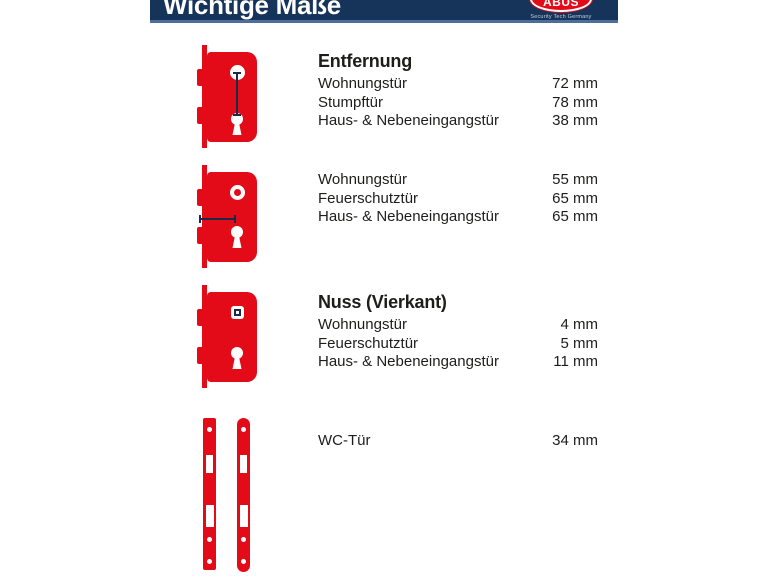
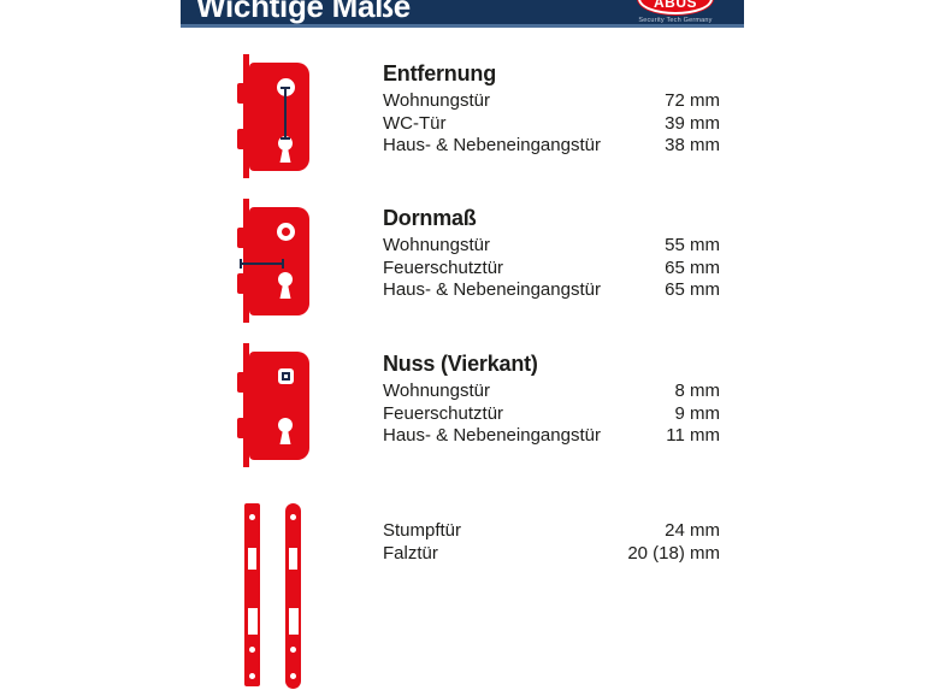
  Wichtige Maße
  ABUS
  Entfernung
  Wohnungstür
  72 mm
- Stumpftür
+ WC-Tür
- 78 mm
+ 39 mm
  Haus- & Nebeneingangstür
  38 mm
+ Dornmaß
  Wohnungstür
  55 mm
  Feuerschutztür
  65 mm
  Haus- & Nebeneingangstür
  65 mm
  Nuss (Vierkant)
  Wohnungstür
- 4 mm
+ 8 mm
  Feuerschutztür
- 5 mm
+ 9 mm
  Haus- & Nebeneingangstür
  11 mm
- WC-Tür
+ Stumpftür
- 34 mm
+ 24 mm
+ Falztür
+ 20 (18) mm
